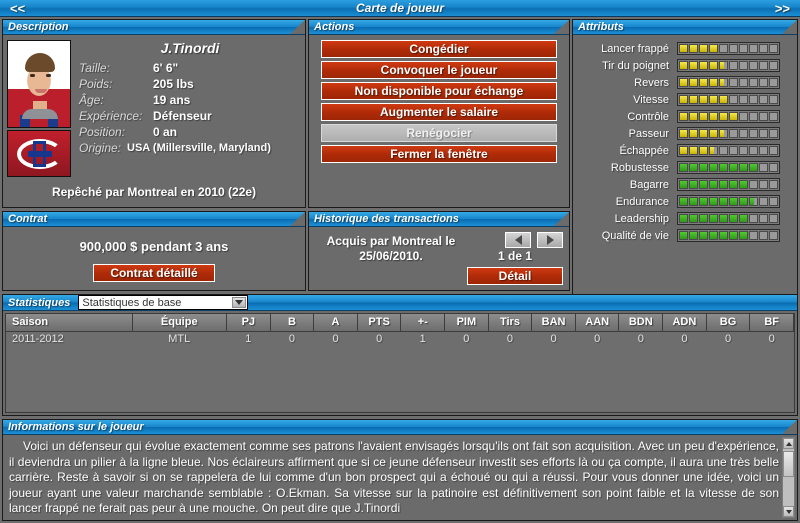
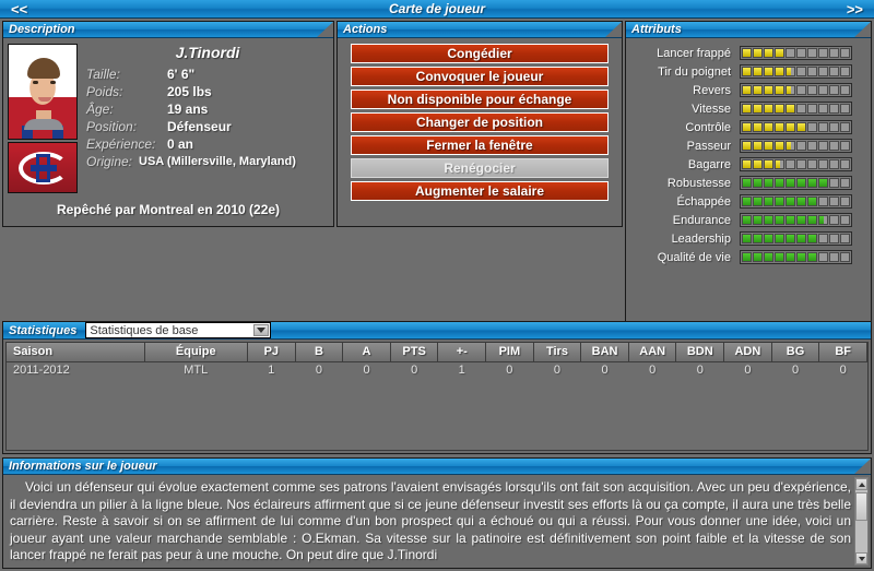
  <<
  Carte de joueur
  >>
  Description
  J.Tinordi
  Taille:
  6' 6"
  Poids:
  205 lbs
  Âge:
  19 ans
- Expérience:
+ Position:
  Défenseur
- Position:
+ Expérience:
  0 an
  Origine:
  USA (Millersville, Maryland)
  Repêché par Montreal en 2010 (22e)
  Actions
  Congédier
  Convoquer le joueur
  Non disponible pour échange
+ Changer de position
- Augmenter le salaire
+ Fermer la fenêtre
  Renégocier
- Fermer la fenêtre
+ Augmenter le salaire
  Attributs
  Lancer frappé
  Tir du poignet
  Revers
  Vitesse
  Contrôle
  Passeur
- Échappée
+ Bagarre
  Robustesse
- Bagarre
+ Échappée
  Endurance
  Leadership
  Qualité de vie
- Contrat
- 900,000 $ pendant 3 ans
- Contrat détaillé
- Historique des transactions
- Acquis par Montreal le 25/06/2010.
- 1 de 1
- Détail
  Statistiques
  Statistiques de base
  Saison	Équipe	PJ	B	A	PTS	+-	PIM	Tirs	BAN	AAN	BDN	ADN	BG	BF
  2011-2012	MTL	1	0	0	0	1	0	0	0	0	0	0	0	0
  Informations sur le joueur
- Voici un défenseur qui évolue exactement comme ses patrons l'avaient envisagés lorsqu'ils ont fait son acquisition. Avec un peu d'expérience, il deviendra un pilier à la ligne bleue. Nos éclaireurs affirment que si ce jeune défenseur investit ses efforts là ou ça compte, il aura une très belle carrière. Reste à savoir si on se rappelera de lui comme d'un bon prospect qui a échoué ou qui a réussi. Pour vous donner une idée, voici un joueur ayant une valeur marchande semblable : O.Ekman. Sa vitesse sur la patinoire est définitivement son point faible et la vitesse de son lancer frappé ne ferait pas peur à une mouche. On peut dire que J.Tinordi
+ Voici un défenseur qui évolue exactement comme ses patrons l'avaient envisagés lorsqu'ils ont fait son acquisition. Avec un peu d'expérience, il deviendra un pilier à la ligne bleue. Nos éclaireurs affirment que si ce jeune défenseur investit ses efforts là ou ça compte, il aura une très belle carrière. Reste à savoir si on se affirment de lui comme d'un bon prospect qui a échoué ou qui a réussi. Pour vous donner une idée, voici un joueur ayant une valeur marchande semblable : O.Ekman. Sa vitesse sur la patinoire est définitivement son point faible et la vitesse de son lancer frappé ne ferait pas peur à une mouche. On peut dire que J.Tinordi
